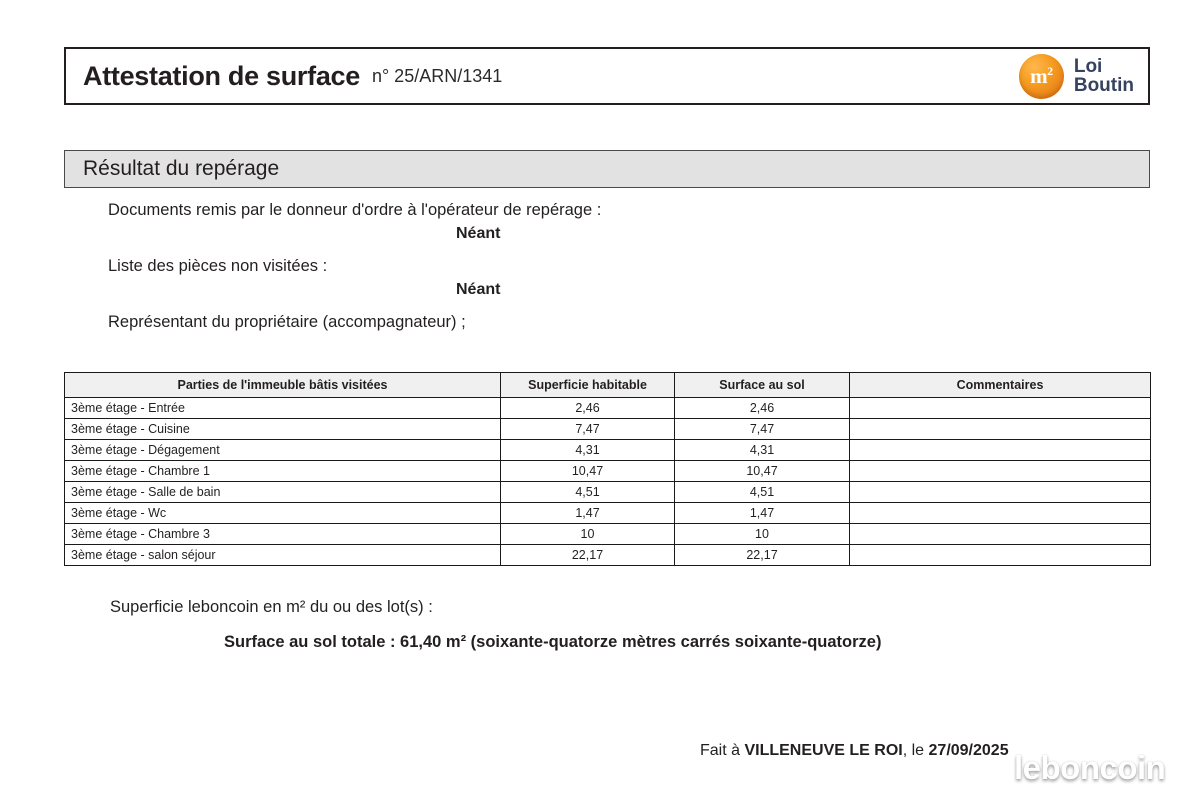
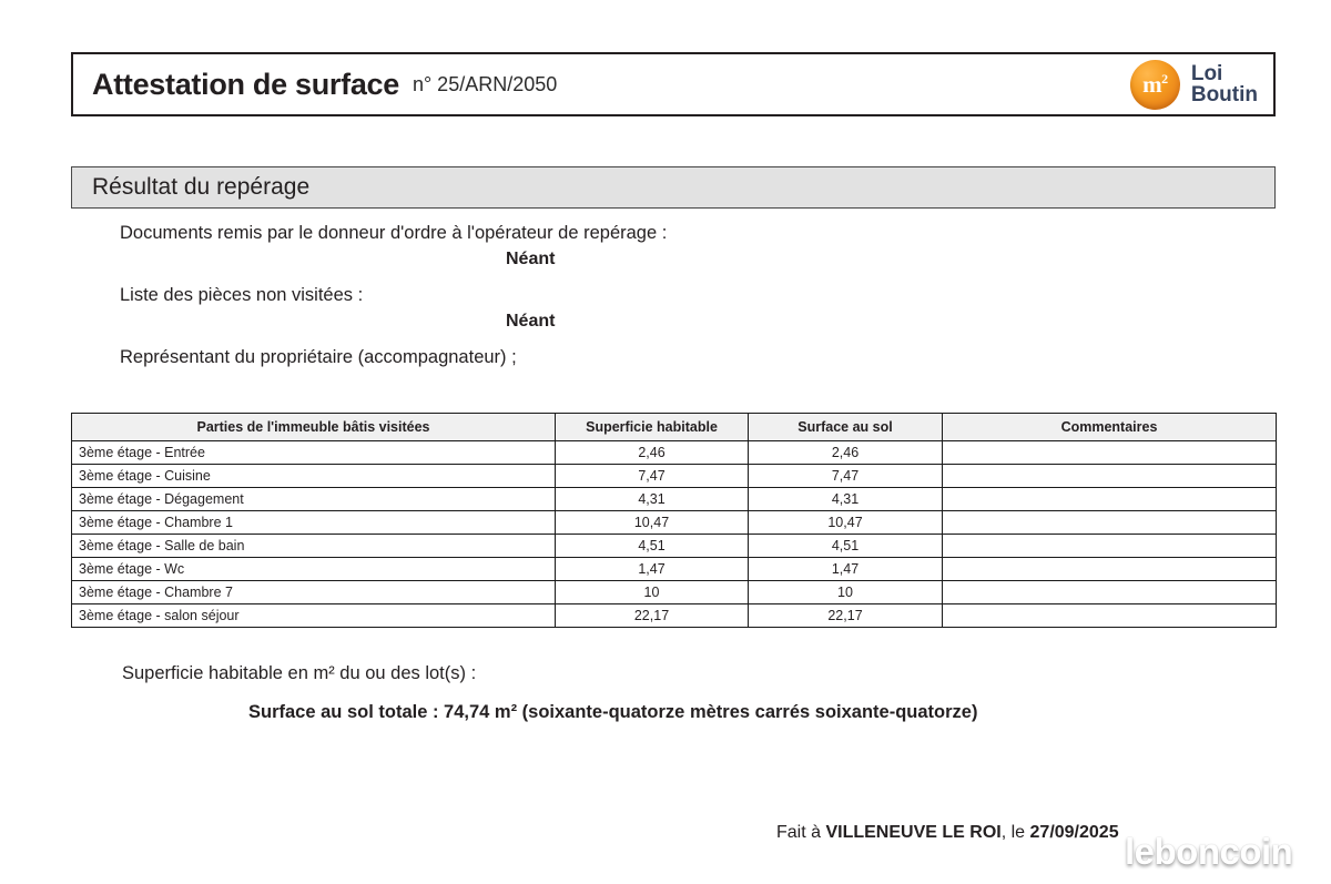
  Attestation de surface
- n° 25/ARN/1341
+ n° 25/ARN/2050
  m2
  Loi
  Boutin
  Résultat du repérage
  Documents remis par le donneur d'ordre à l'opérateur de repérage :
  Néant
  Liste des pièces non visitées :
  Néant
  Représentant du propriétaire (accompagnateur) ;
  Parties de l'immeuble bâtis visitées	Superficie habitable	Surface au sol	Commentaires
  3ème étage - Entrée	2,46	2,46
  3ème étage - Cuisine	7,47	7,47
  3ème étage - Dégagement	4,31	4,31
  3ème étage - Chambre 1	10,47	10,47
  3ème étage - Salle de bain	4,51	4,51
  3ème étage - Wc	1,47	1,47
- 3ème étage - Chambre 3	10	10
+ 3ème étage - Chambre 7	10	10
  3ème étage - salon séjour	22,17	22,17
- Superficie leboncoin en m² du ou des lot(s) :
+ Superficie habitable en m² du ou des lot(s) :
- Surface au sol totale : 61,40 m² (soixante-quatorze mètres carrés soixante-quatorze)
+ Surface au sol totale : 74,74 m² (soixante-quatorze mètres carrés soixante-quatorze)
  Fait à VILLENEUVE LE ROI, le 27/09/2025
  leboncoin
